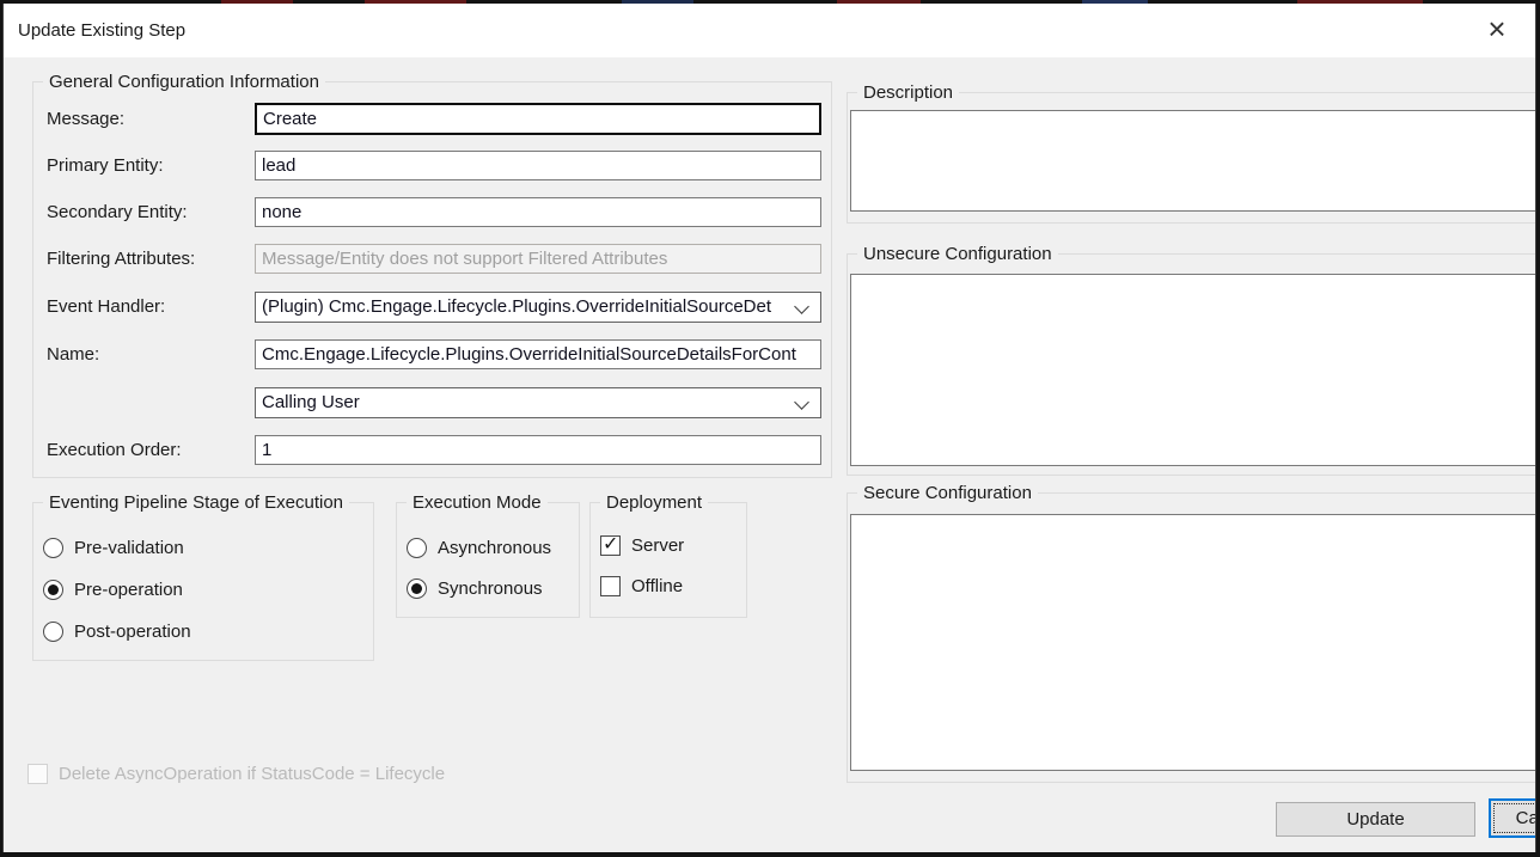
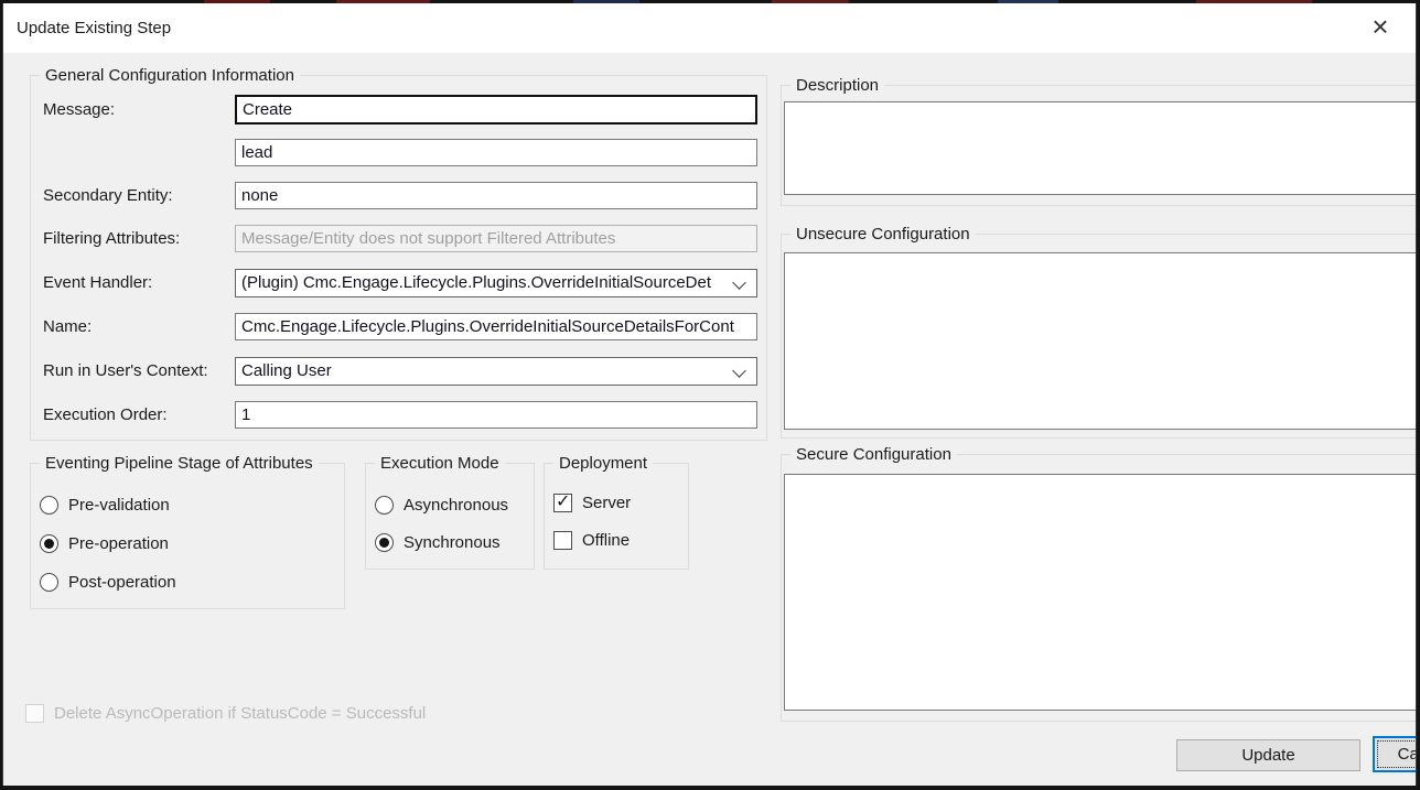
  Update Existing Step
  ×
  General Configuration Information
  Message:
  Create
- Primary Entity:
  lead
  Secondary Entity:
  none
  Filtering Attributes:
  Message/Entity does not support Filtered Attributes
  Event Handler:
  (Plugin) Cmc.Engage.Lifecycle.Plugins.OverrideInitialSourceDet
  Name:
  Cmc.Engage.Lifecycle.Plugins.OverrideInitialSourceDetailsForCont
+ Run in User's Context:
  Calling User
  Execution Order:
  1
- Eventing Pipeline Stage of Execution
+ Eventing Pipeline Stage of Attributes
  Pre-validation
  Pre-operation
  Post-operation
  Execution Mode
  Asynchronous
  Synchronous
  Deployment
  Server
  Offline
- Delete AsyncOperation if StatusCode = Lifecycle
+ Delete AsyncOperation if StatusCode = Successful
  Description
  Unsecure Configuration
  Secure Configuration
  Update
